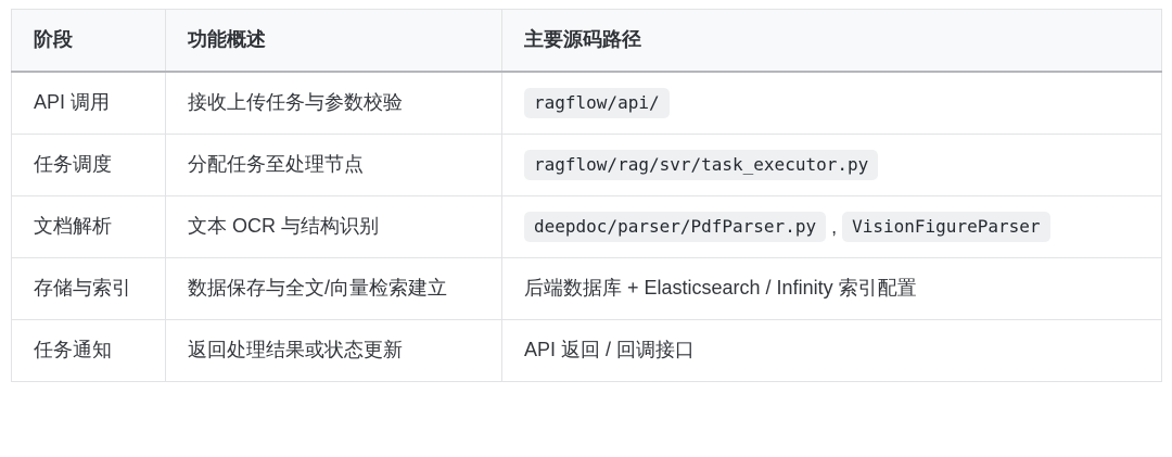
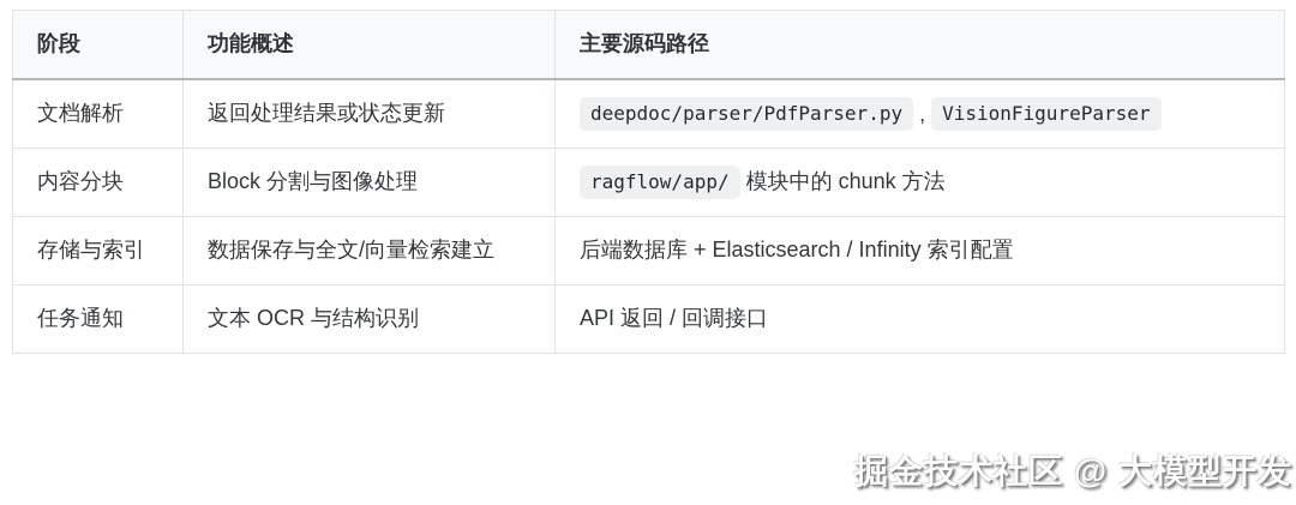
  阶段	功能概述	主要源码路径
- API 调用	接收上传任务与参数校验	ragflow/api/
- 任务调度	分配任务至处理节点	ragflow/rag/svr/task_executor.py
- 文档解析	文本 OCR 与结构识别	deepdoc/parser/PdfParser.py , VisionFigureParser
+ 文档解析	返回处理结果或状态更新	deepdoc/parser/PdfParser.py , VisionFigureParser
+ 内容分块	Block 分割与图像处理	ragflow/app/ 模块中的 chunk 方法
  存储与索引	数据保存与全文/向量检索建立	后端数据库 + Elasticsearch / Infinity 索引配置
- 任务通知	返回处理结果或状态更新	API 返回 / 回调接口
+ 任务通知	文本 OCR 与结构识别	API 返回 / 回调接口
+ 掘金技术社区 @ 大模型开发
